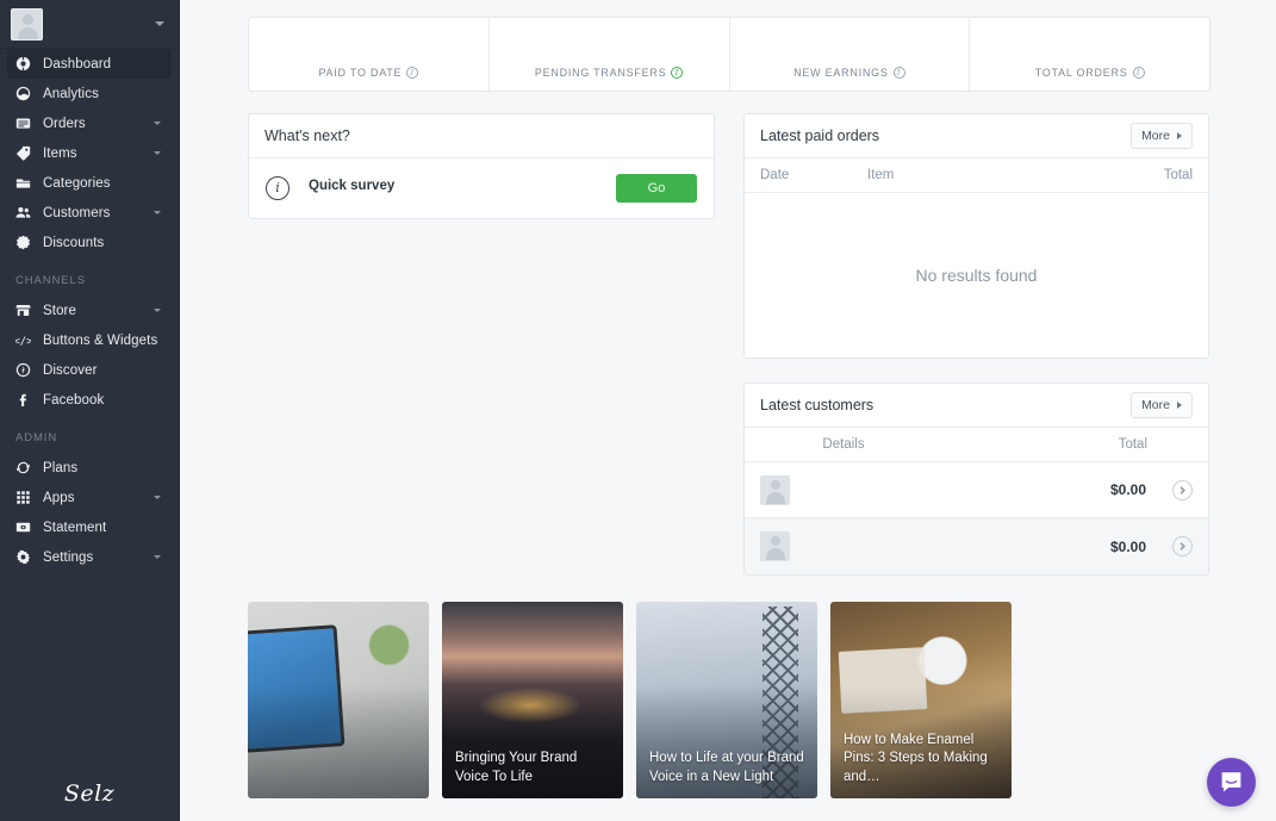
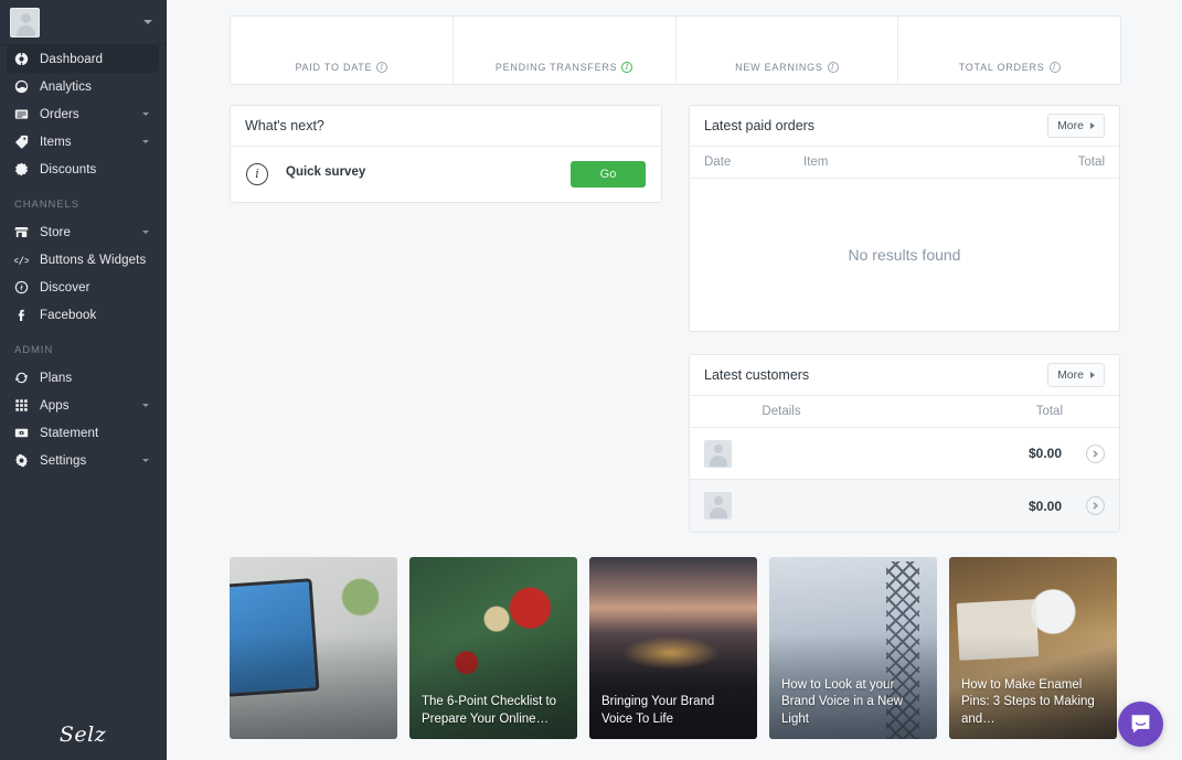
  Dashboard
  Analytics
  Orders
  Items
- Categories
- Customers
  Discounts
  CHANNELS
  Store
  </>
  Buttons & Widgets
  Discover
  Facebook
  ADMIN
  Plans
  Apps
  Statement
  Settings
  Selz
  PAID TO DATE
  I
  PENDING TRANSFERS
  I
  NEW EARNINGS
  I
  TOTAL ORDERS
  I
  What's next?
  i
  Quick survey
  Go
  Latest paid orders
  More
  Date
  Item
  Total
  No results found
  Latest customers
  More
  Details
  Total
  $0.00
  $0.00
+ The 6-Point Checklist to Prepare Your Online…
  Bringing Your Brand Voice To Life
- How to Life at your Brand Voice in a New Light
+ How to Look at your Brand Voice in a New Light
  How to Make Enamel Pins: 3 Steps to Making and…
